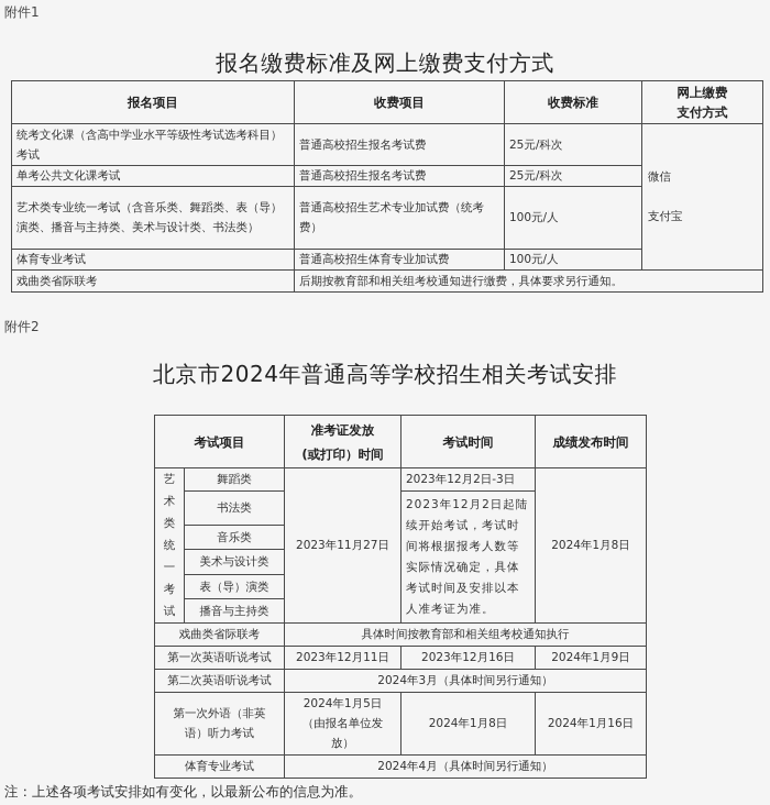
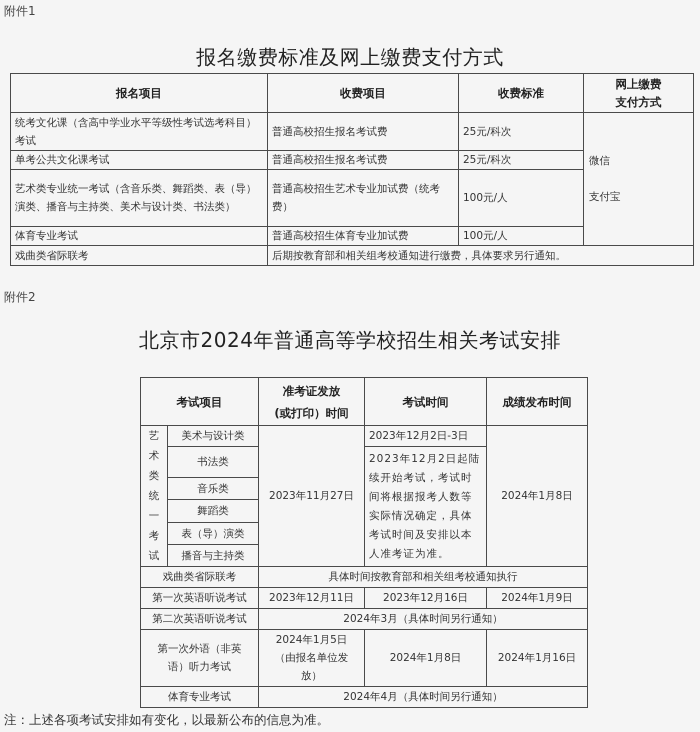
  附件1
  报名缴费标准及网上缴费支付方式
  报名项目	收费项目	收费标准	网上缴费 支付方式
  统考文化课（含高中学业水平等级性考试选考科目）考试	普通高校招生报名考试费	25元/科次	微信 支付宝
  单考公共文化课考试	普通高校招生报名考试费	25元/科次
  艺术类专业统一考试（含音乐类、舞蹈类、表（导）演类、播音与主持类、美术与设计类、书法类）	普通高校招生艺术专业加试费（统考费）	100元/人
  体育专业考试	普通高校招生体育专业加试费	100元/人
  戏曲类省际联考	后期按教育部和相关组考校通知进行缴费，具体要求另行通知。
  附件2
  北京市2024年普通高等学校招生相关考试安排
  考试项目	准考证发放 (或打印）时间	考试时间	成绩发布时间
- 艺 术 类 统 一 考 试	舞蹈类	2023年11月27日	2023年12月2日-3日	2024年1月8日
+ 艺 术 类 统 一 考 试	美术与设计类	2023年11月27日	2023年12月2日-3日	2024年1月8日
  书法类	2023年12月2日起陆续开始考试，考试时间将根据报考人数等实际情况确定，具体考试时间及安排以本人准考证为准。
  音乐类
- 美术与设计类
+ 舞蹈类
  表（导）演类
  播音与主持类
  戏曲类省际联考	具体时间按教育部和相关组考校通知执行
  第一次英语听说考试	2023年12月11日	2023年12月16日	2024年1月9日
  第二次英语听说考试	2024年3月（具体时间另行通知）
  第一次外语（非英语）听力考试	2024年1月5日（由报名单位发放）	2024年1月8日	2024年1月16日
  体育专业考试	2024年4月（具体时间另行通知）
  注：上述各项考试安排如有变化，以最新公布的信息为准。
